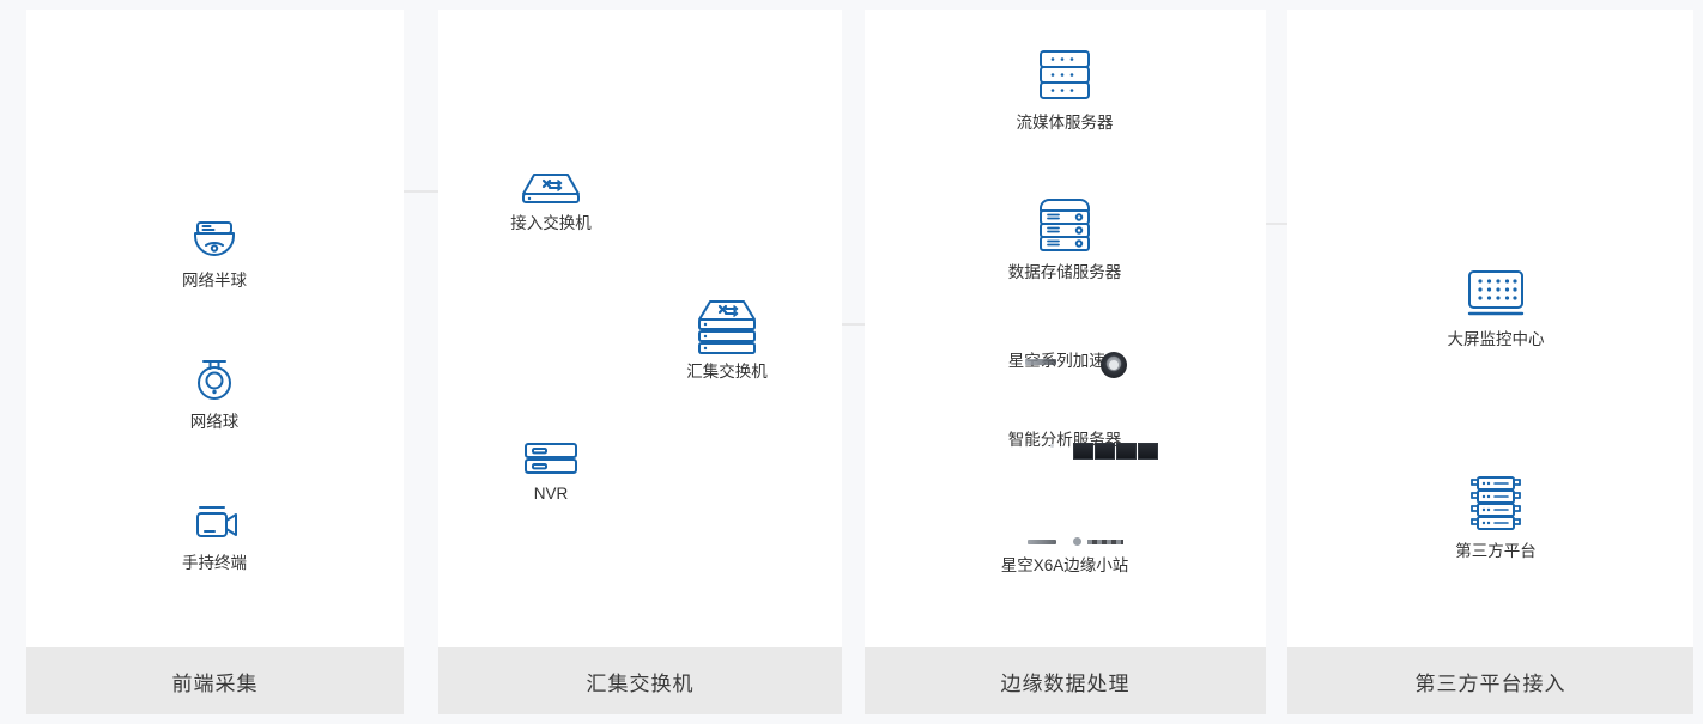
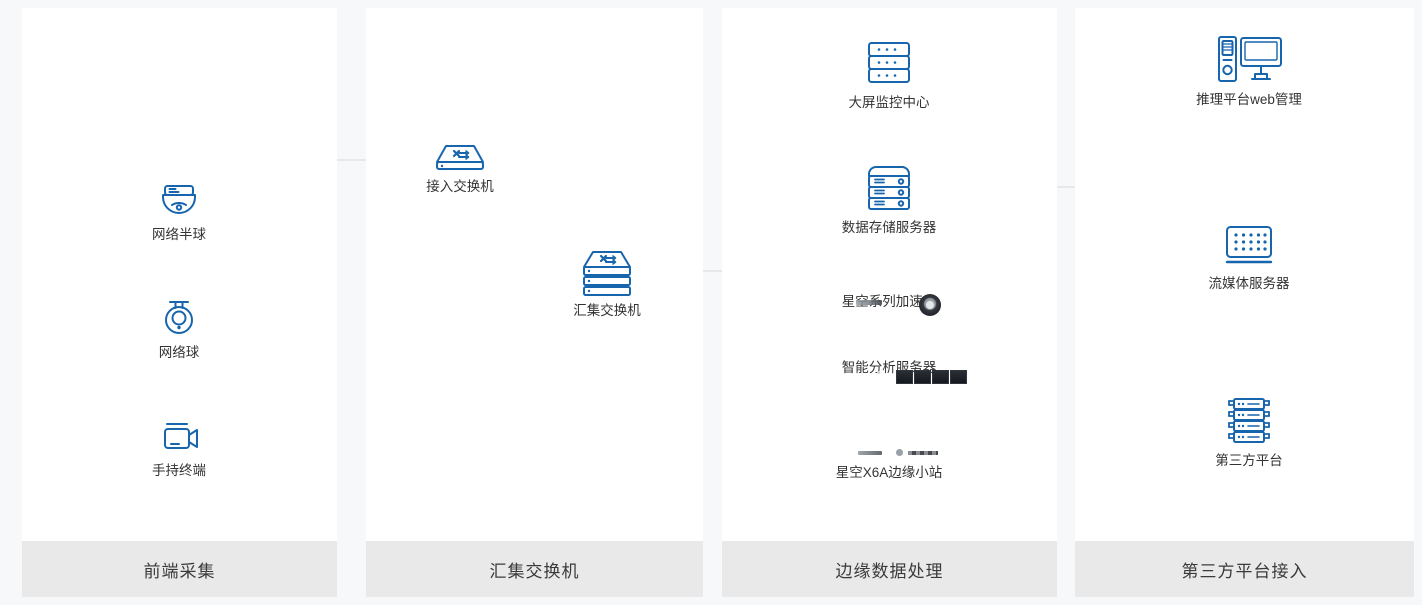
  网络半球
  网络球
  手持终端
  前端采集
  接入交换机
- NVR
  汇集交换机
  汇集交换机
- 流媒体服务器
+ 大屏监控中心
  数据存储服务器
  星空系列加速
  智能分析服务器
  星空X6A边缘小站
  边缘数据处理
+ 推理平台web管理
- 大屏监控中心
+ 流媒体服务器
  第三方平台
  第三方平台接入
